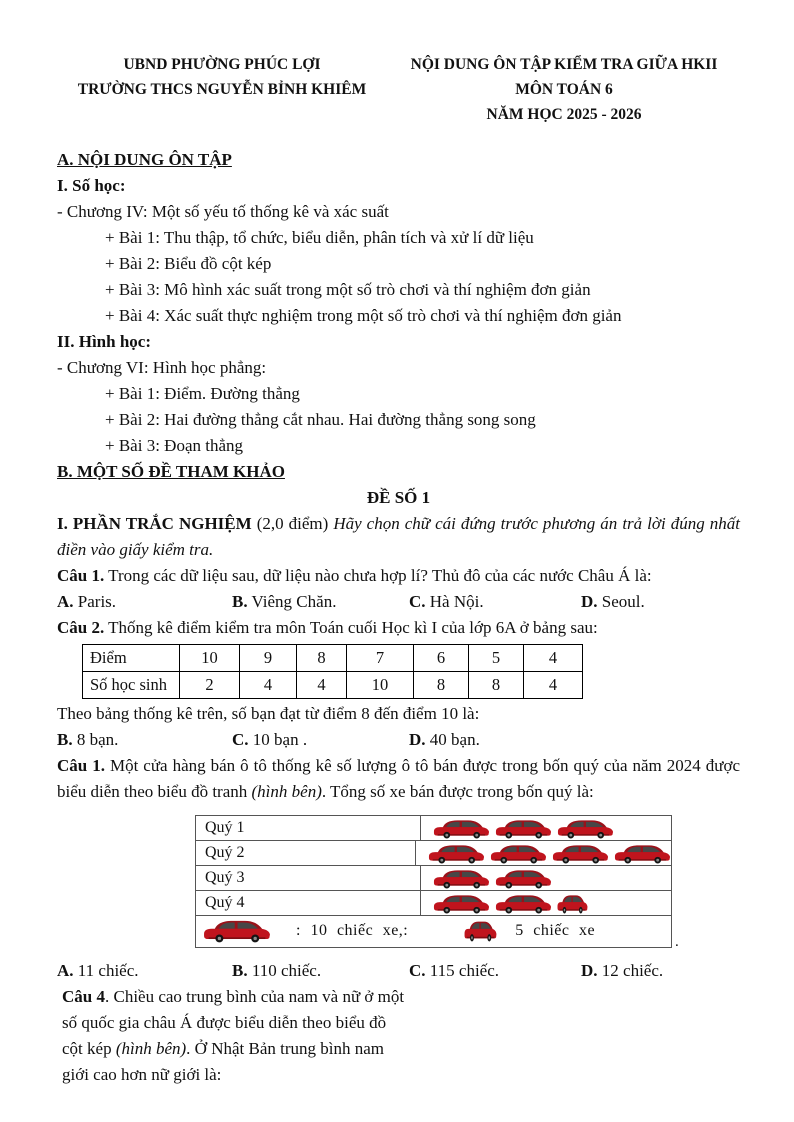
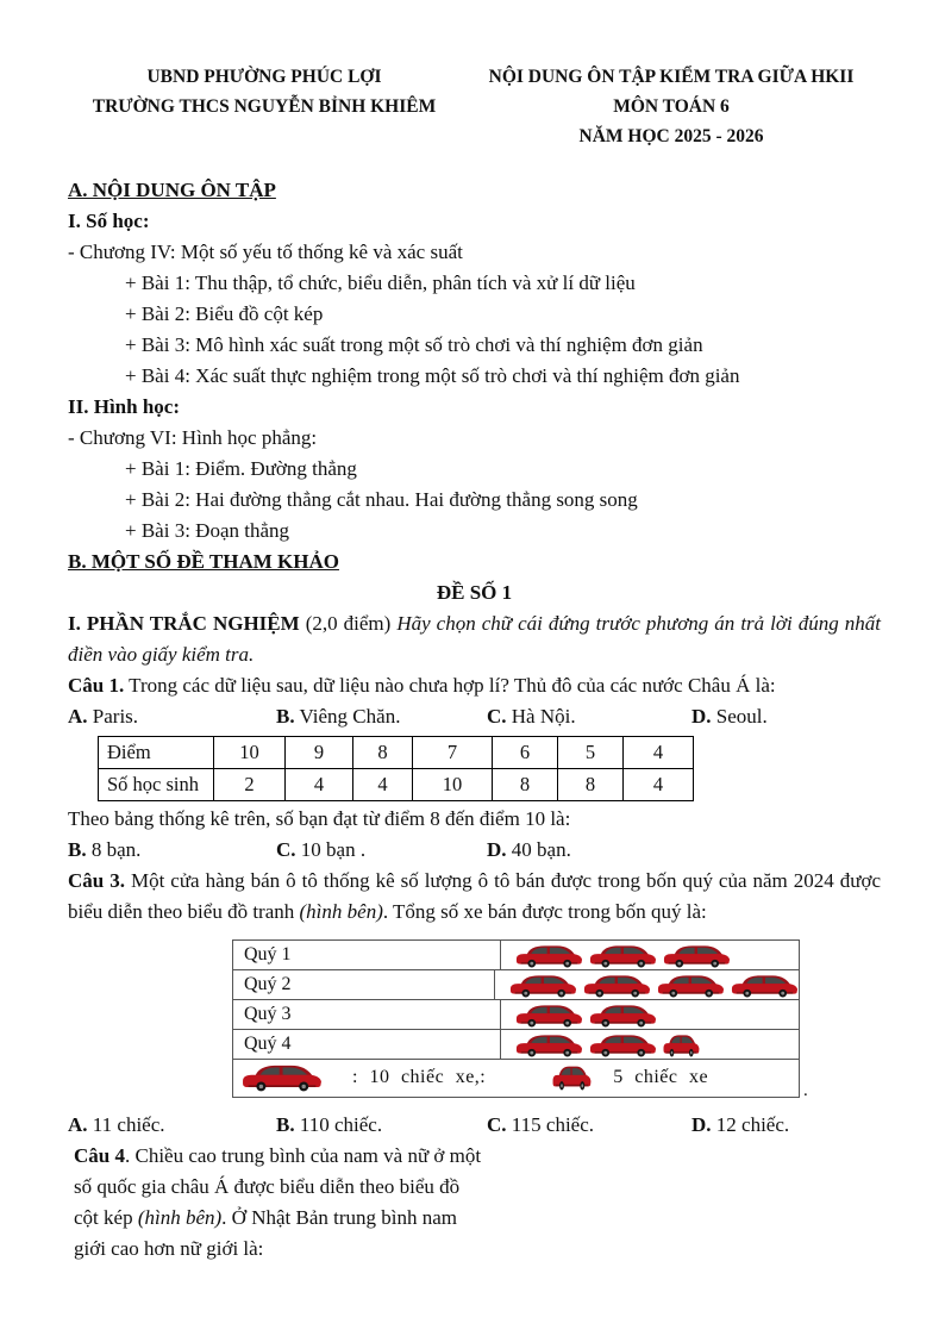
  UBND PHƯỜNG PHÚC LỢI
  TRƯỜNG THCS NGUYỄN BỈNH KHIÊM
  NỘI DUNG ÔN TẬP KIỂM TRA GIỮA HKII
  MÔN TOÁN 6
  NĂM HỌC 2025 - 2026
  A. NỘI DUNG ÔN TẬP
  I. Số học:
  - Chương IV: Một số yếu tố thống kê và xác suất
  + Bài 1: Thu thập, tổ chức, biểu diễn, phân tích và xử lí dữ liệu
  + Bài 2: Biểu đồ cột kép
  + Bài 3: Mô hình xác suất trong một số trò chơi và thí nghiệm đơn giản
  + Bài 4: Xác suất thực nghiệm trong một số trò chơi và thí nghiệm đơn giản
  II. Hình học:
  - Chương VI: Hình học phẳng:
  + Bài 1: Điểm. Đường thẳng
  + Bài 2: Hai đường thẳng cắt nhau. Hai đường thẳng song song
  + Bài 3: Đoạn thẳng
  B. MỘT SỐ ĐỀ THAM KHẢO
  ĐỀ SỐ 1
  I. PHẦN TRẮC NGHIỆM (2,0 điểm) Hãy chọn chữ cái đứng trước phương án trả lời đúng nhất điền vào giấy kiểm tra.
  Câu 1. Trong các dữ liệu sau, dữ liệu nào chưa hợp lí? Thủ đô của các nước Châu Á là:
  A. Paris.
  B. Viêng Chăn.
  C. Hà Nội.
  D. Seoul.
- Câu 2. Thống kê điểm kiểm tra môn Toán cuối Học kì I của lớp 6A ở bảng sau:
  Điểm	10	9	8	7	6	5	4
  Số học sinh	2	4	4	10	8	8	4
  Theo bảng thống kê trên, số bạn đạt từ điểm 8 đến điểm 10 là:
  B. 8 bạn.
  C. 10 bạn .
  D. 40 bạn.
- Câu 1. Một cửa hàng bán ô tô thống kê số lượng ô tô bán được trong bốn quý của năm 2024 được biểu diễn theo biểu đồ tranh (hình bên). Tổng số xe bán được trong bốn quý là:
+ Câu 3. Một cửa hàng bán ô tô thống kê số lượng ô tô bán được trong bốn quý của năm 2024 được biểu diễn theo biểu đồ tranh (hình bên). Tổng số xe bán được trong bốn quý là:
  Quý 1
  Quý 2
  Quý 3
  Quý 4
  : 10 chiếc xe,:
  5 chiếc xe
  .
  A. 11 chiếc.
  B. 110 chiếc.
  C. 115 chiếc.
  D. 12 chiếc.
  Câu 4. Chiều cao trung bình của nam và nữ ở một số quốc gia châu Á được biểu diễn theo biểu đồ cột kép (hình bên). Ở Nhật Bản trung bình nam giới cao hơn nữ giới là:
